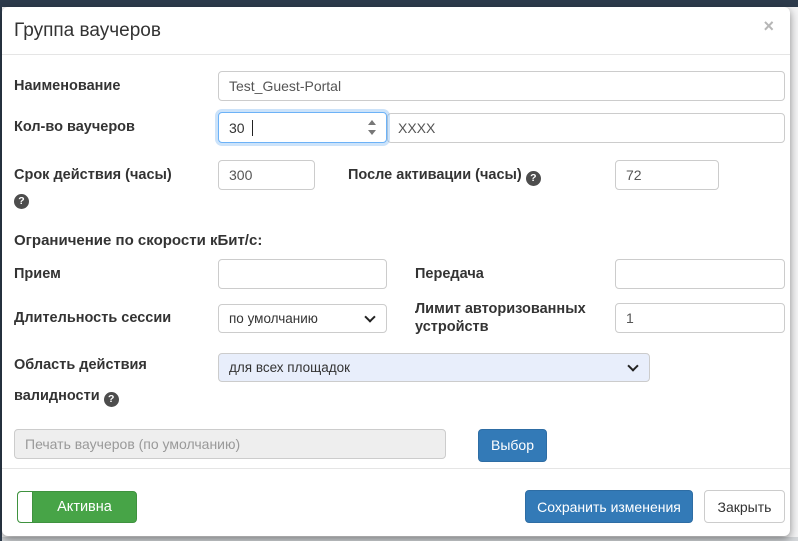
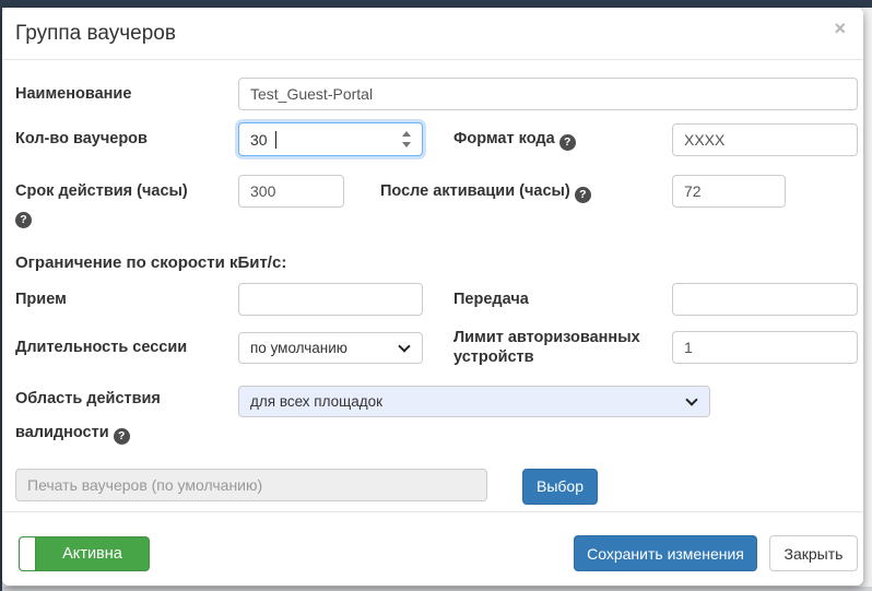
  Группа ваучеров
  ×
  Наименование
  Test_Guest-Portal
  Кол-во ваучеров
  30
+ Формат кода ?
  XXXX
  Срок действия (часы)
  ?
  300
  После активации (часы) ?
  72
  Ограничение по скорости кБит/с:
  Прием
  Передача
  Длительность сессии
  по умолчанию
  Лимит авторизованных устройств
  1
  Область действия
  валидности ?
  для всех площадок
  Печать ваучеров (по умолчанию)
  Выбор
  Активна
  Сохранить изменения
  Закрыть
